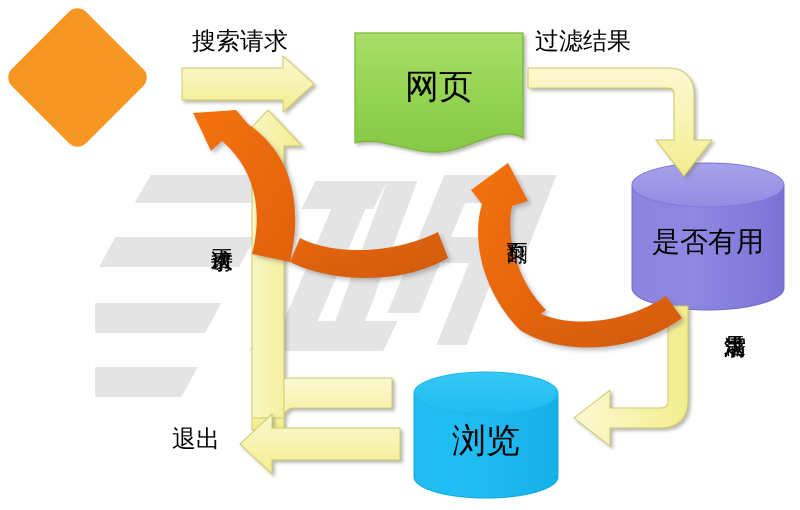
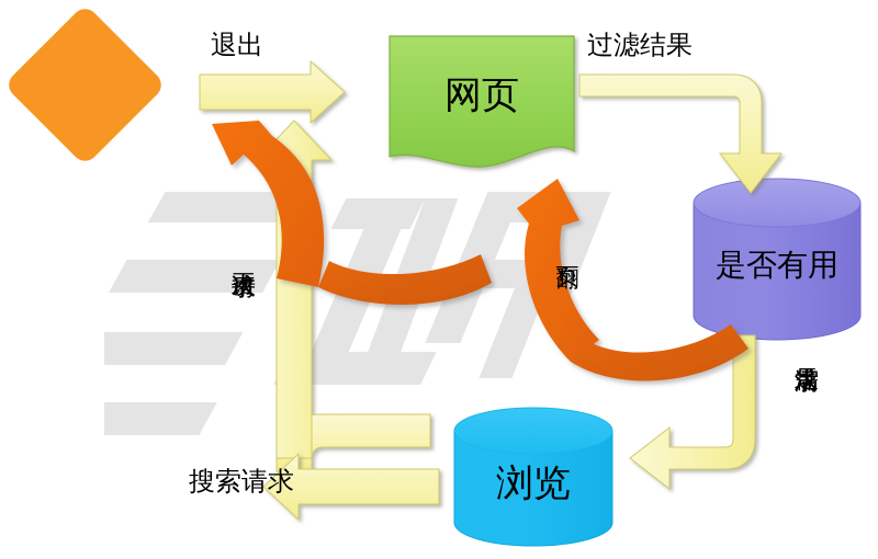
  网页
  是否有用
  浏览
- 搜索请求
+ 退出
  过滤结果
- 退出
+ 搜索请求
